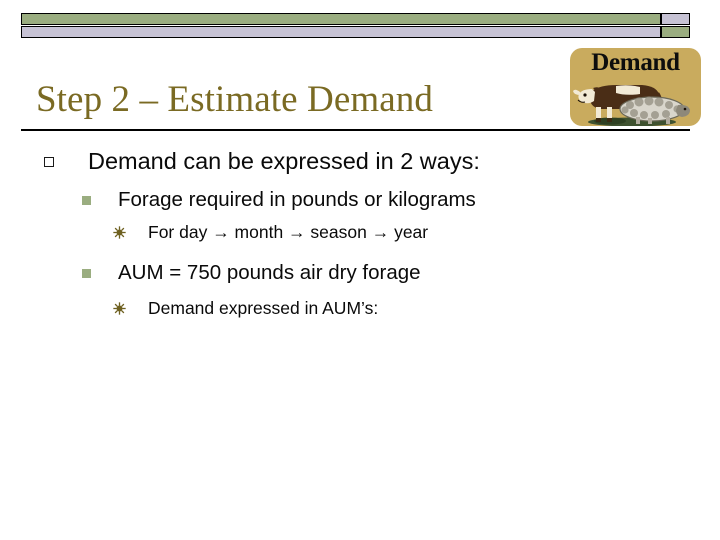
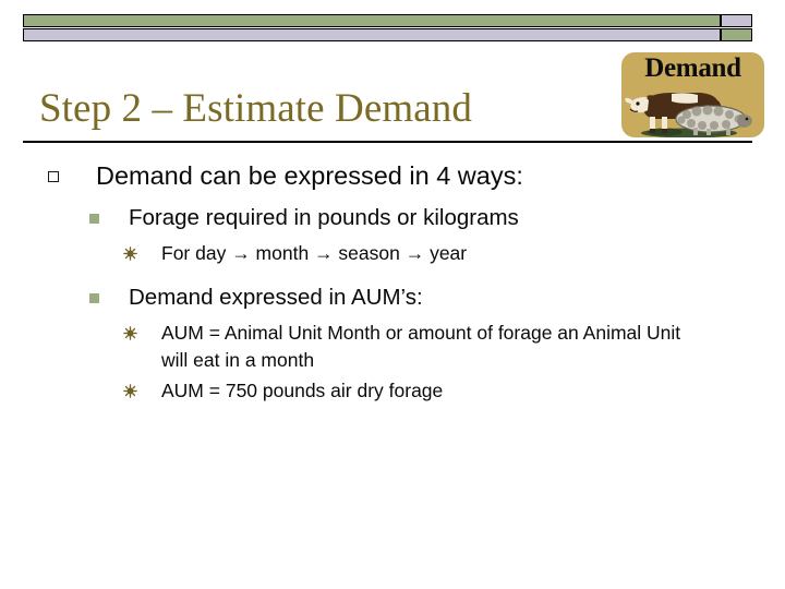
  Step 2 – Estimate Demand
  Demand
- Demand can be expressed in 2 ways:
+ Demand can be expressed in 4 ways:
  Forage required in pounds or kilograms
  For day → month → season → year
- AUM = 750 pounds air dry forage
+ Demand expressed in AUM’s:
+ AUM = Animal Unit Month or amount of forage an Animal Unit will eat in a month
- Demand expressed in AUM’s:
+ AUM = 750 pounds air dry forage
